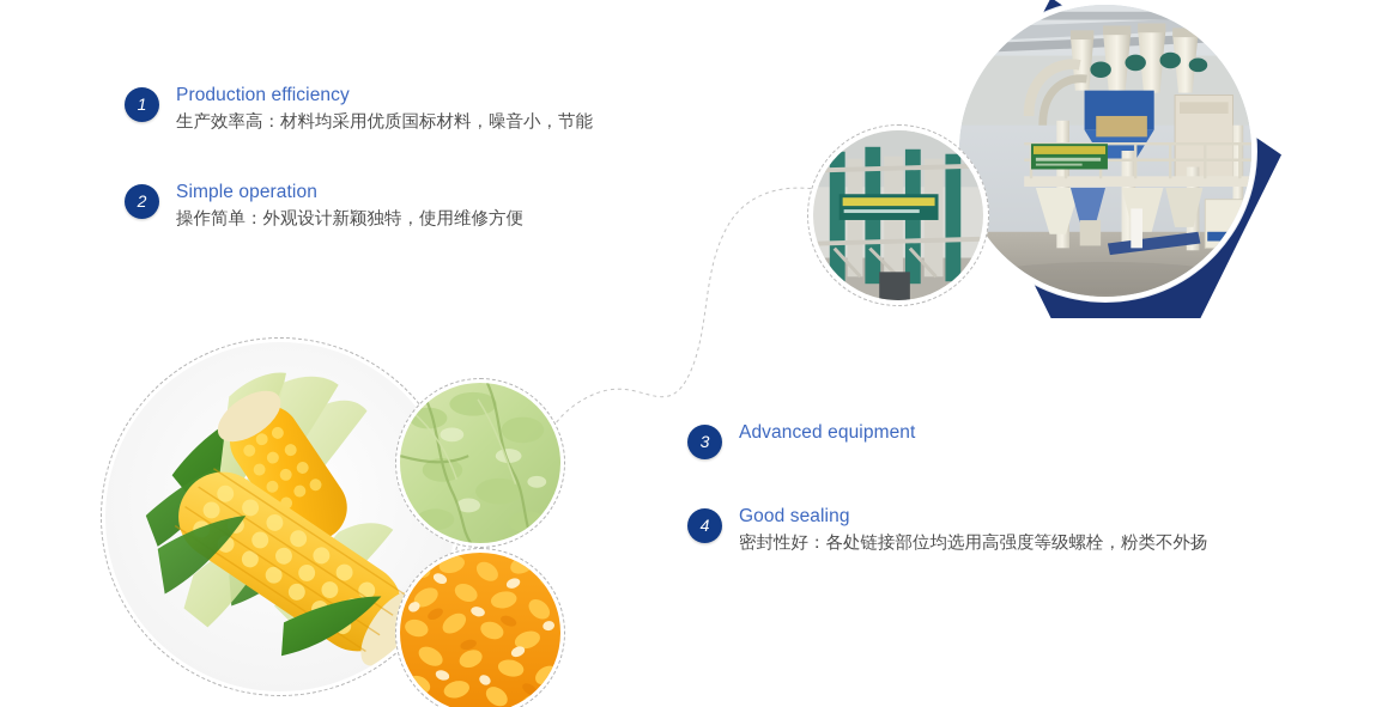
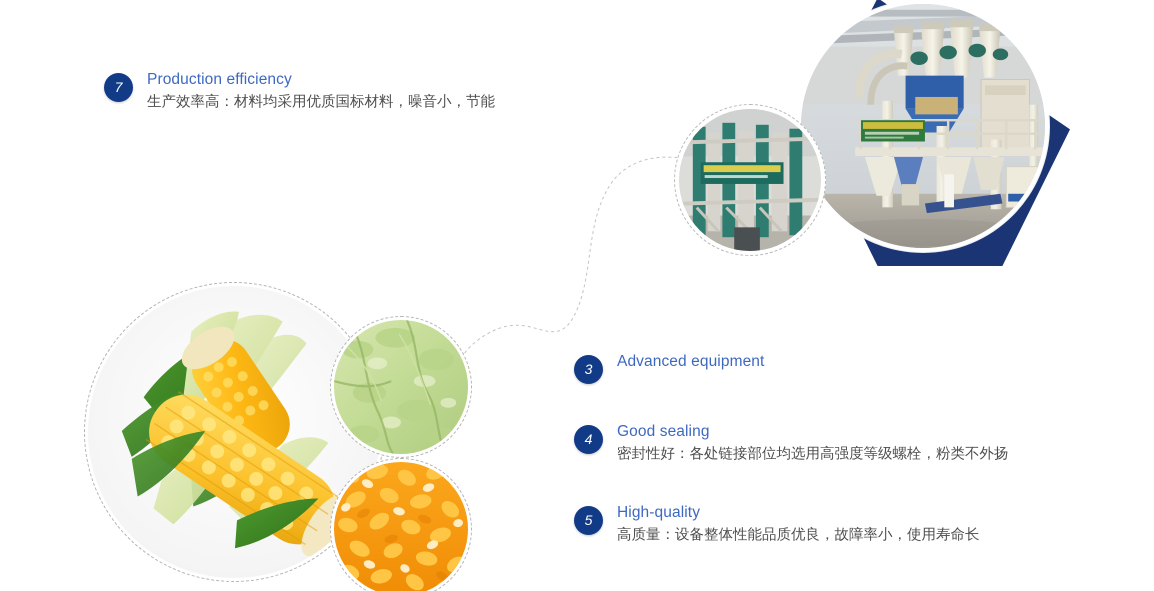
- 1
+ 7
  Production efficiency
  生产效率高：材料均采用优质国标材料，噪音小，节能
- 2
- Simple operation
- 操作简单：外观设计新颖独特，使用维修方便
  3
  Advanced equipment
  4
  Good sealing
  密封性好：各处链接部位均选用高强度等级螺栓，粉类不外扬
+ 5
+ High-quality
+ 高质量：设备整体性能品质优良，故障率小，使用寿命长
